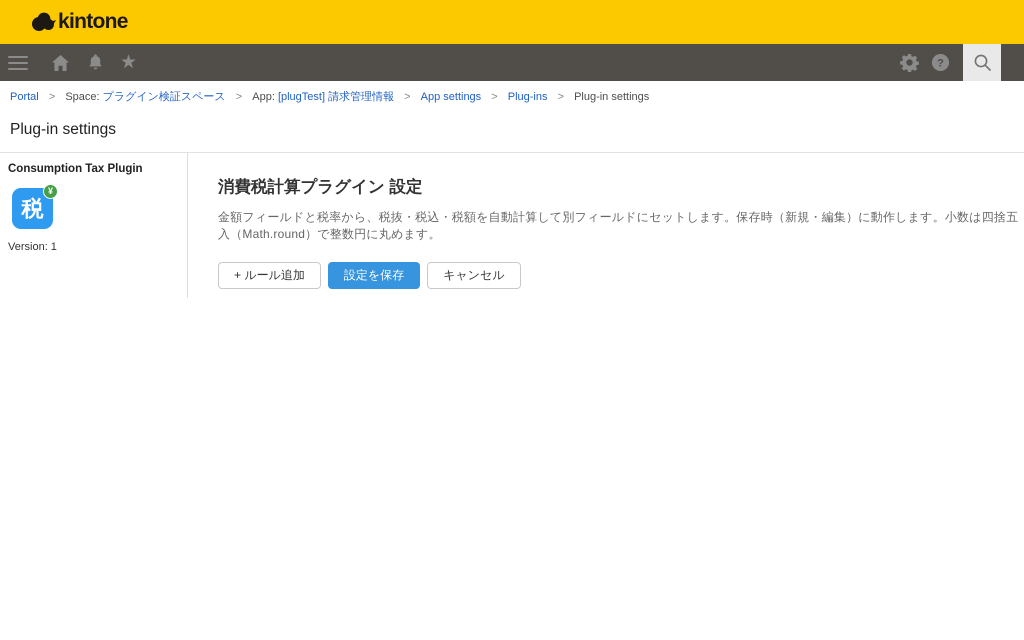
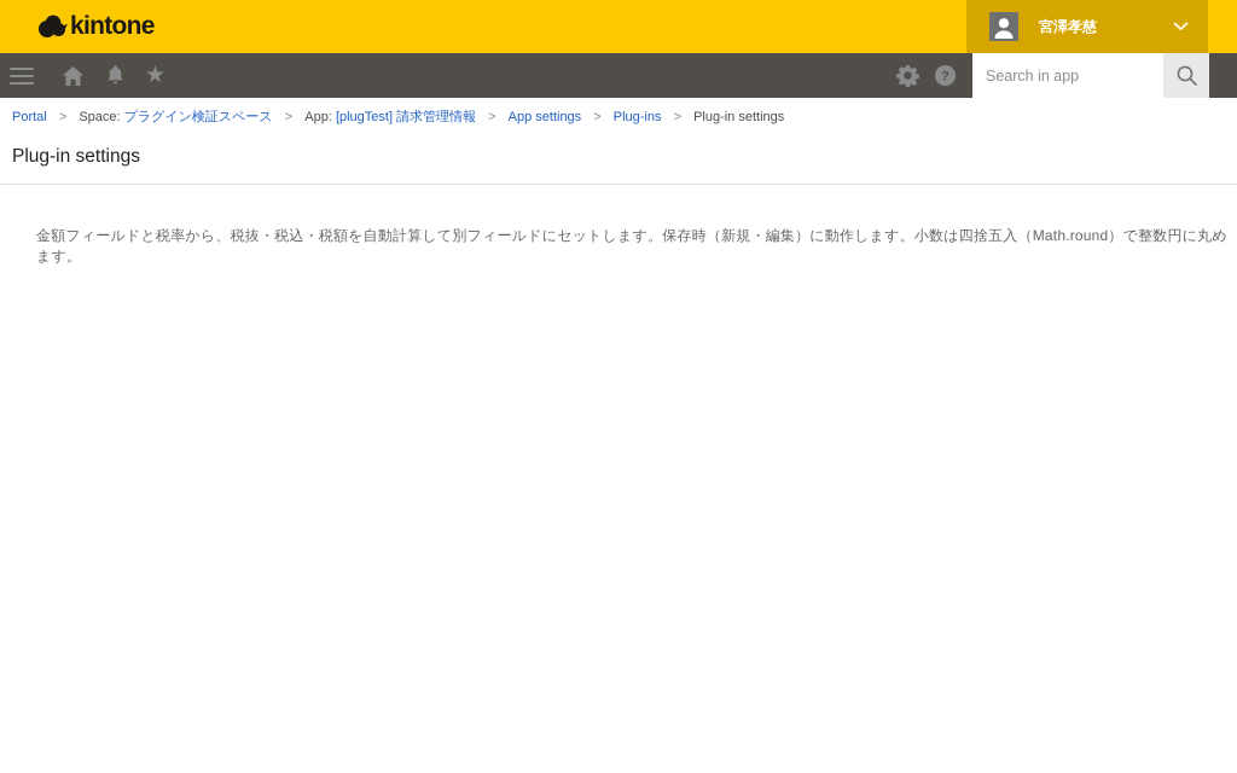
  kintone
+ 宮澤孝慈
  ★
  ?
+ Search in app
  Portal > Space: プラグイン検証スペース > App: [plugTest] 請求管理情報 > App settings > Plug-ins > Plug-in settings
  Plug-in settings
- Consumption Tax Plugin
- 税
- ¥
- Version: 1
- 消費税計算プラグイン 設定
  金額フィールドと税率から、税抜・税込・税額を自動計算して別フィールドにセットします。保存時（新規・編集）に動作します。小数は四捨五入（Math.round）で整数円に丸めます。
- + ルール追加
- 設定を保存
- キャンセル
